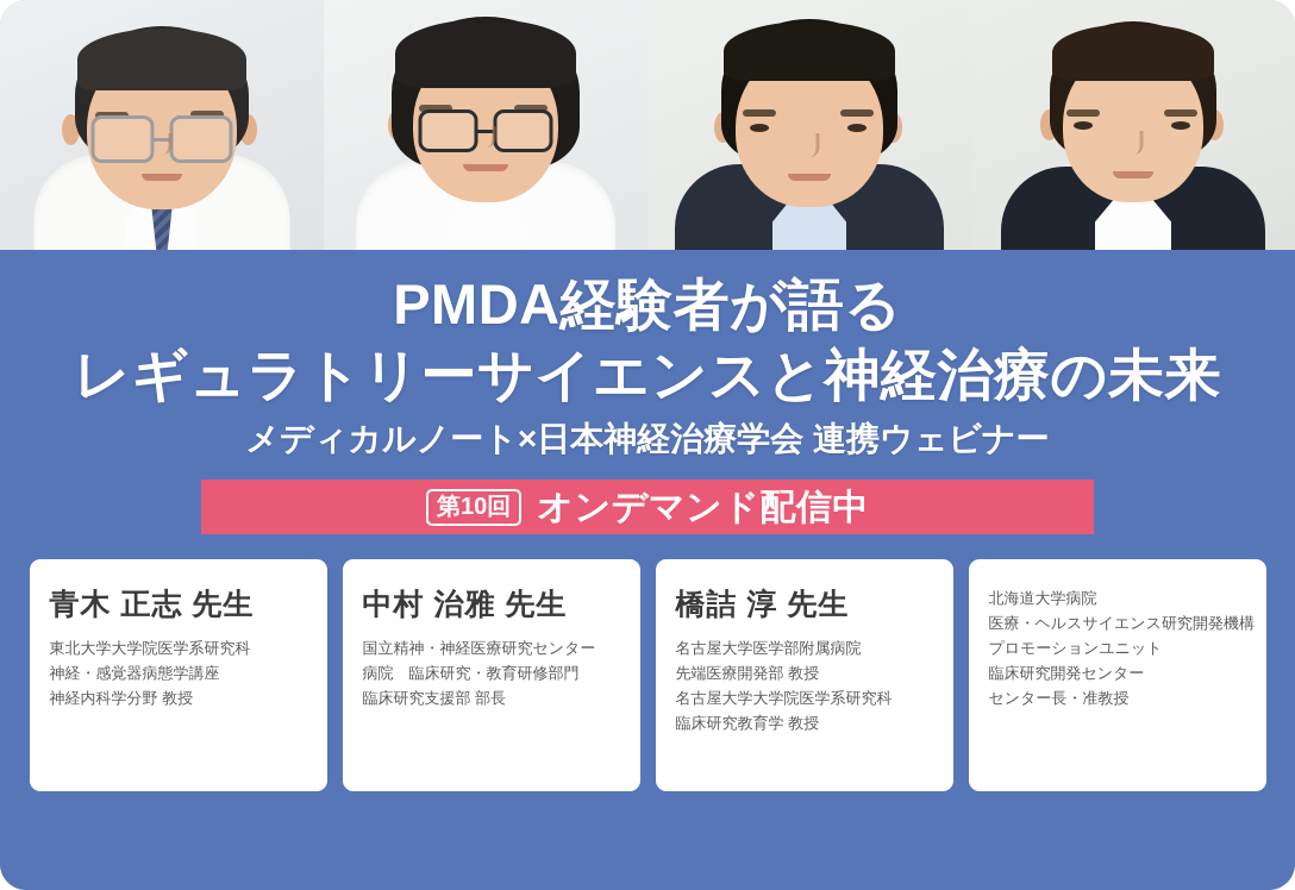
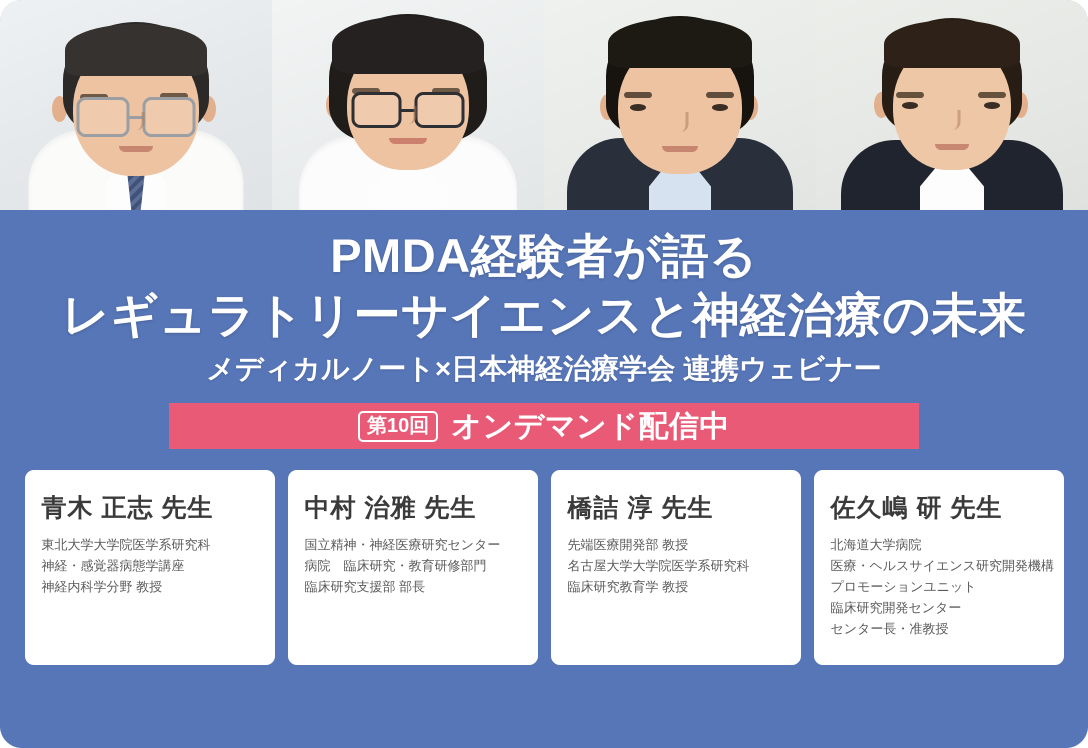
  PMDA経験者が語る
  レギュラトリーサイエンスと神経治療の未来
  メディカルノート×日本神経治療学会 連携ウェビナー
  第10回
  オンデマンド配信中
  青木 正志 先生
  東北大学大学院医学系研究科
  神経・感覚器病態学講座
  神経内科学分野 教授
  中村 治雅 先生
  国立精神・神経医療研究センター
  病院 臨床研究・教育研修部門
  臨床研究支援部 部長
  橋詰 淳 先生
- 名古屋大学医学部附属病院
  先端医療開発部 教授
  名古屋大学大学院医学系研究科
  臨床研究教育学 教授
+ 佐久嶋 研 先生
  北海道大学病院
  医療・ヘルスサイエンス研究開発機構
  プロモーションユニット
  臨床研究開発センター
  センター長・准教授
